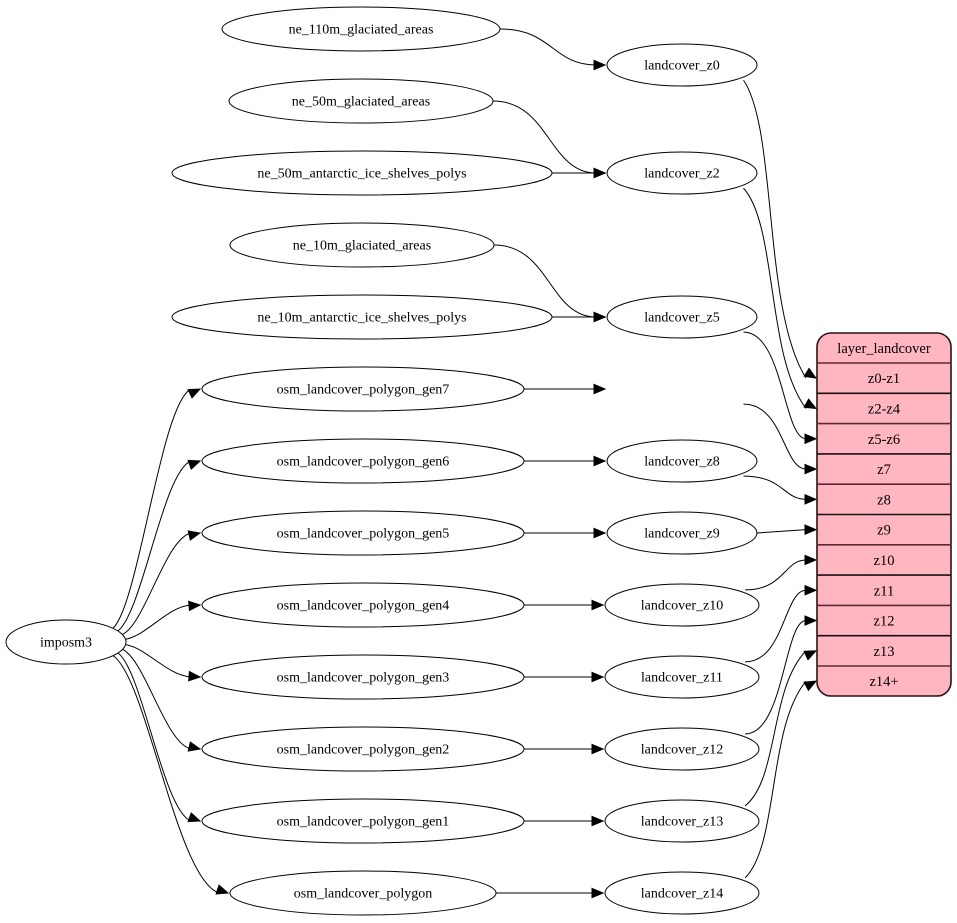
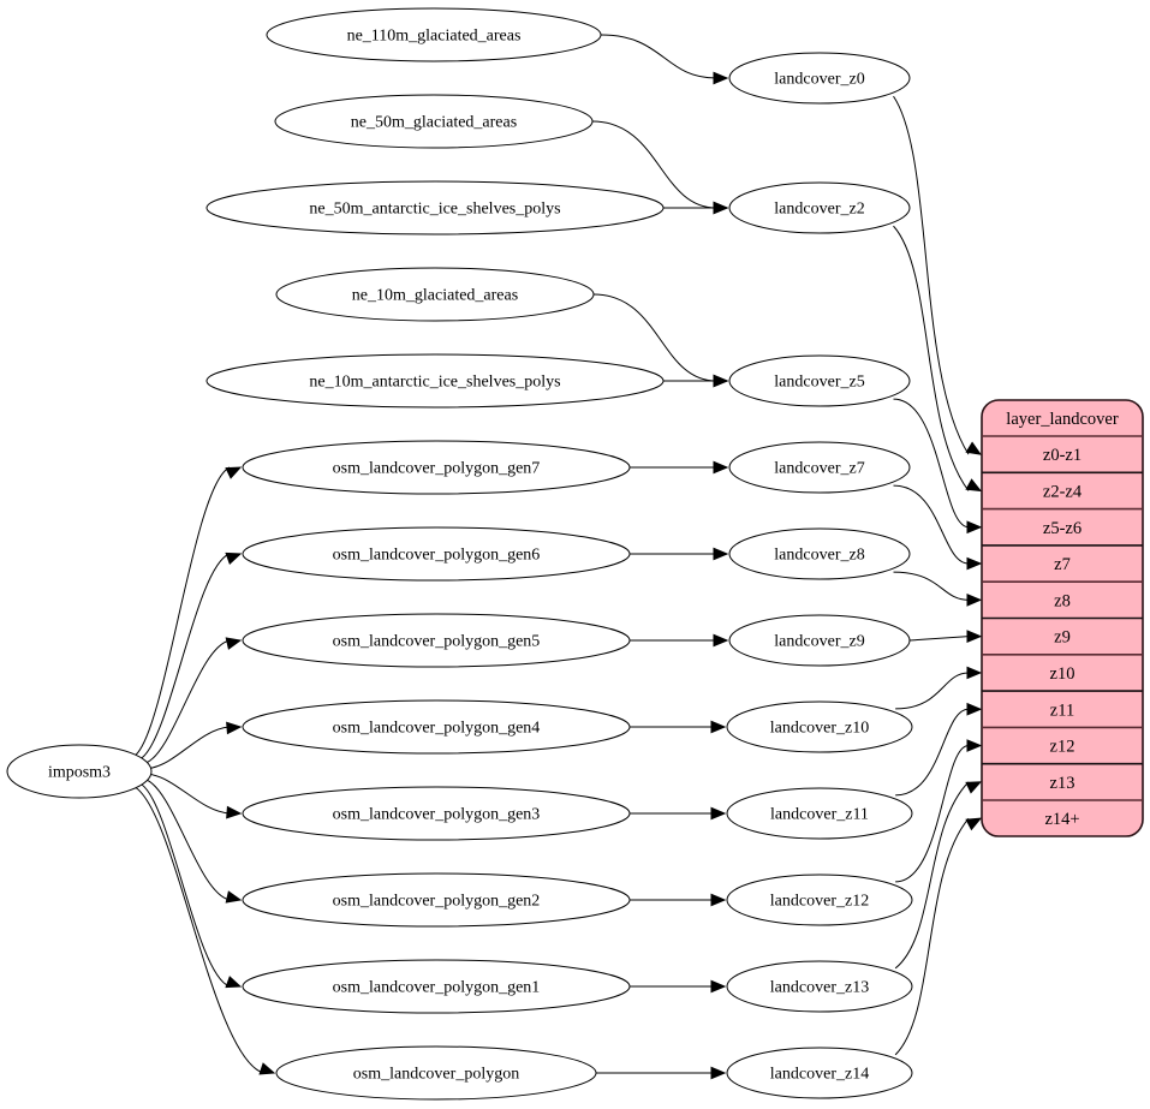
  ne_110m_glaciated_areas
  ne_50m_glaciated_areas
  ne_50m_antarctic_ice_shelves_polys
  ne_10m_glaciated_areas
  ne_10m_antarctic_ice_shelves_polys
  osm_landcover_polygon_gen7
  osm_landcover_polygon_gen6
  osm_landcover_polygon_gen5
  osm_landcover_polygon_gen4
  osm_landcover_polygon_gen3
  osm_landcover_polygon_gen2
  osm_landcover_polygon_gen1
  osm_landcover_polygon
  landcover_z0
  landcover_z2
  landcover_z5
+ landcover_z7
  landcover_z8
  landcover_z9
  landcover_z10
  landcover_z11
  landcover_z12
  landcover_z13
  landcover_z14
  imposm3
  layer_landcover
  z0-z1
  z2-z4
  z5-z6
  z7
  z8
  z9
  z10
  z11
  z12
  z13
  z14+
